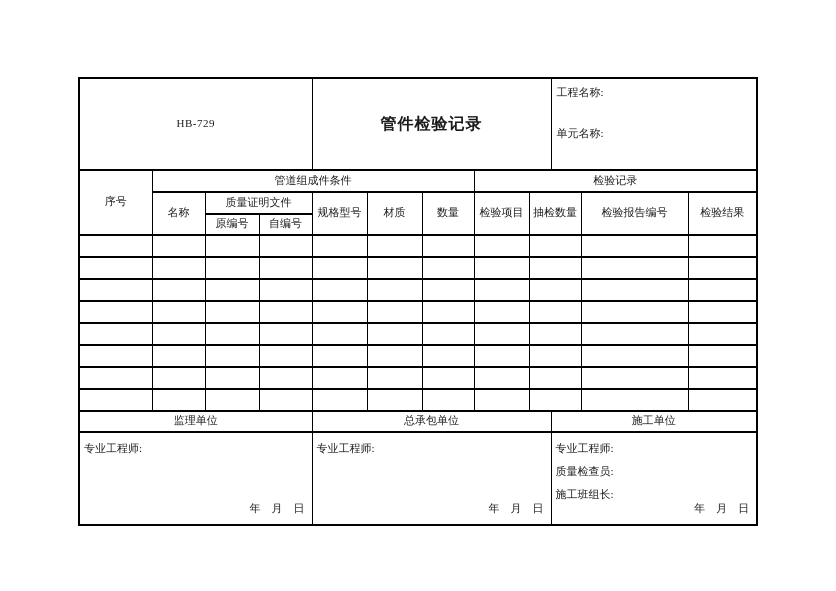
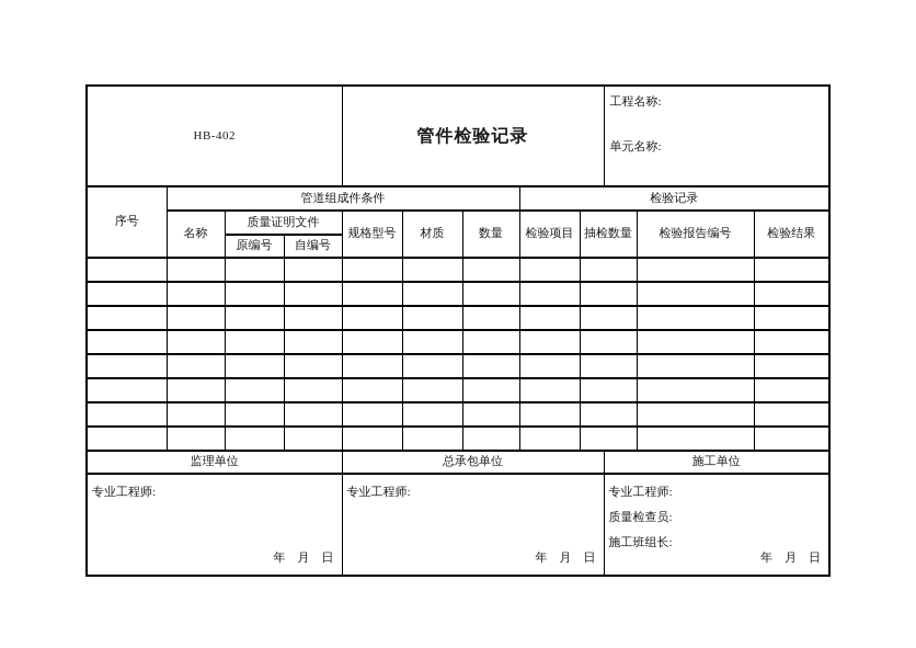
- HB-729	管件检验记录	工程名称: 单元名称:
+ HB-402	管件检验记录	工程名称: 单元名称:
  序号	管道组成件条件	检验记录
  名称	质量证明文件	规格型号	材质	数量	检验项目	抽检数量	检验报告编号	检验结果
  原编号	自编号
  监理单位	总承包单位	施工单位
  专业工程师: 年 月 日	专业工程师: 年 月 日	专业工程师: 质量检查员: 施工班组长: 年 月 日
